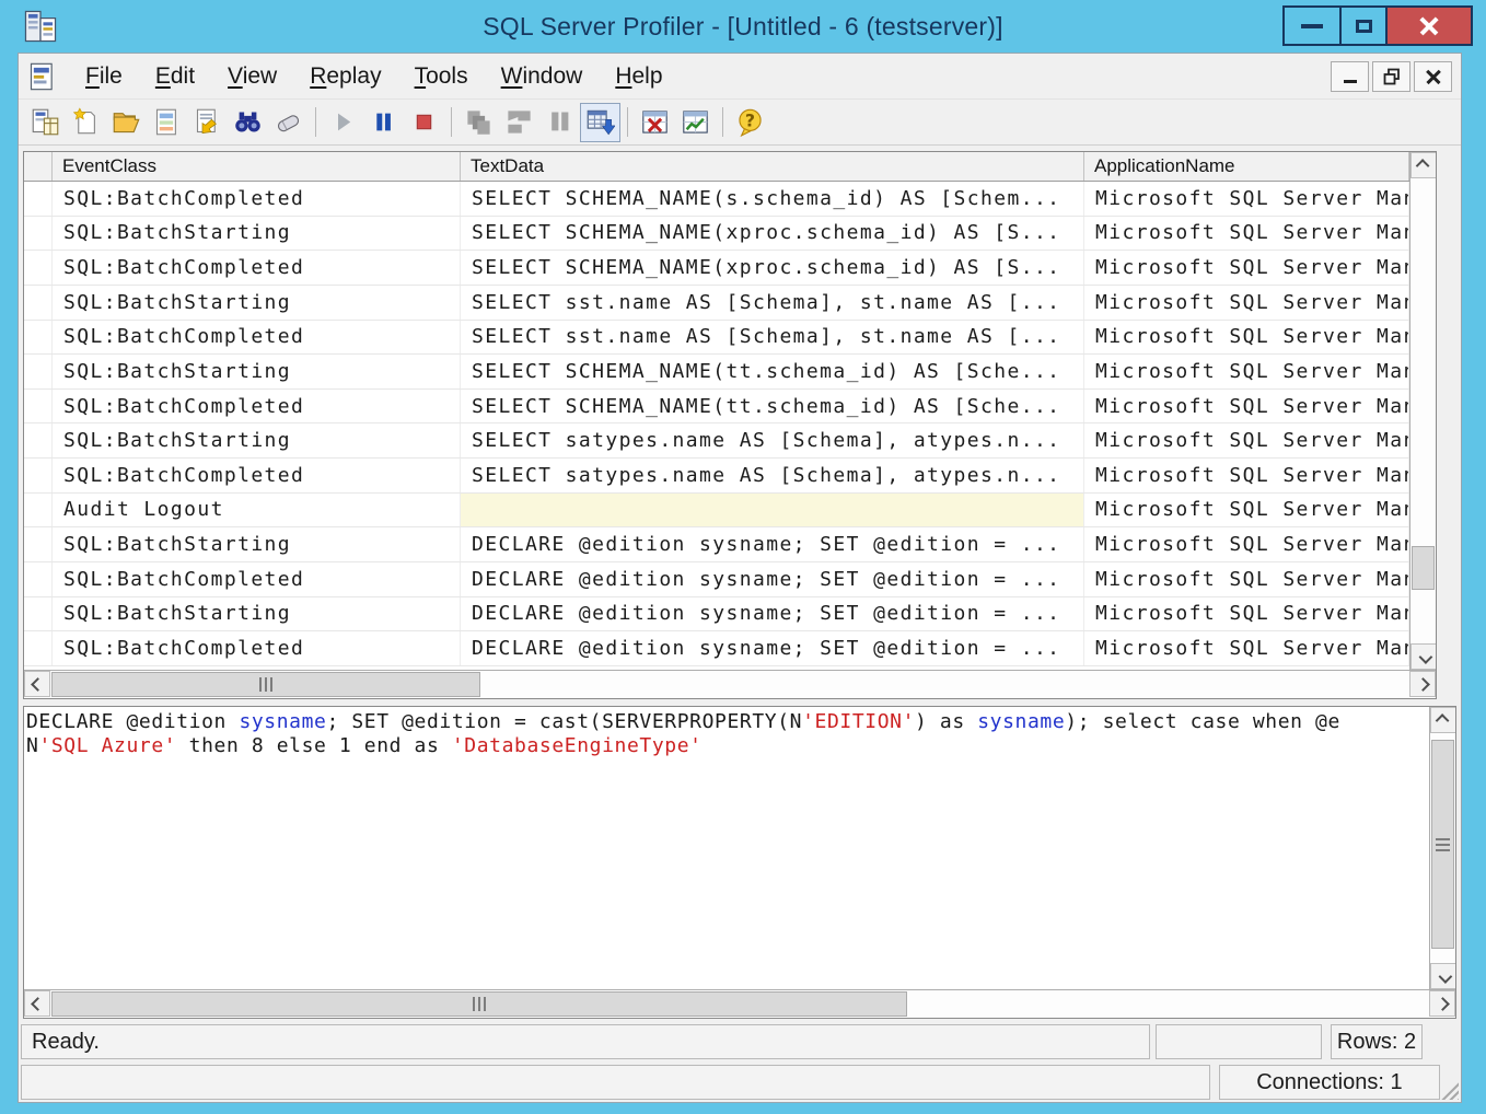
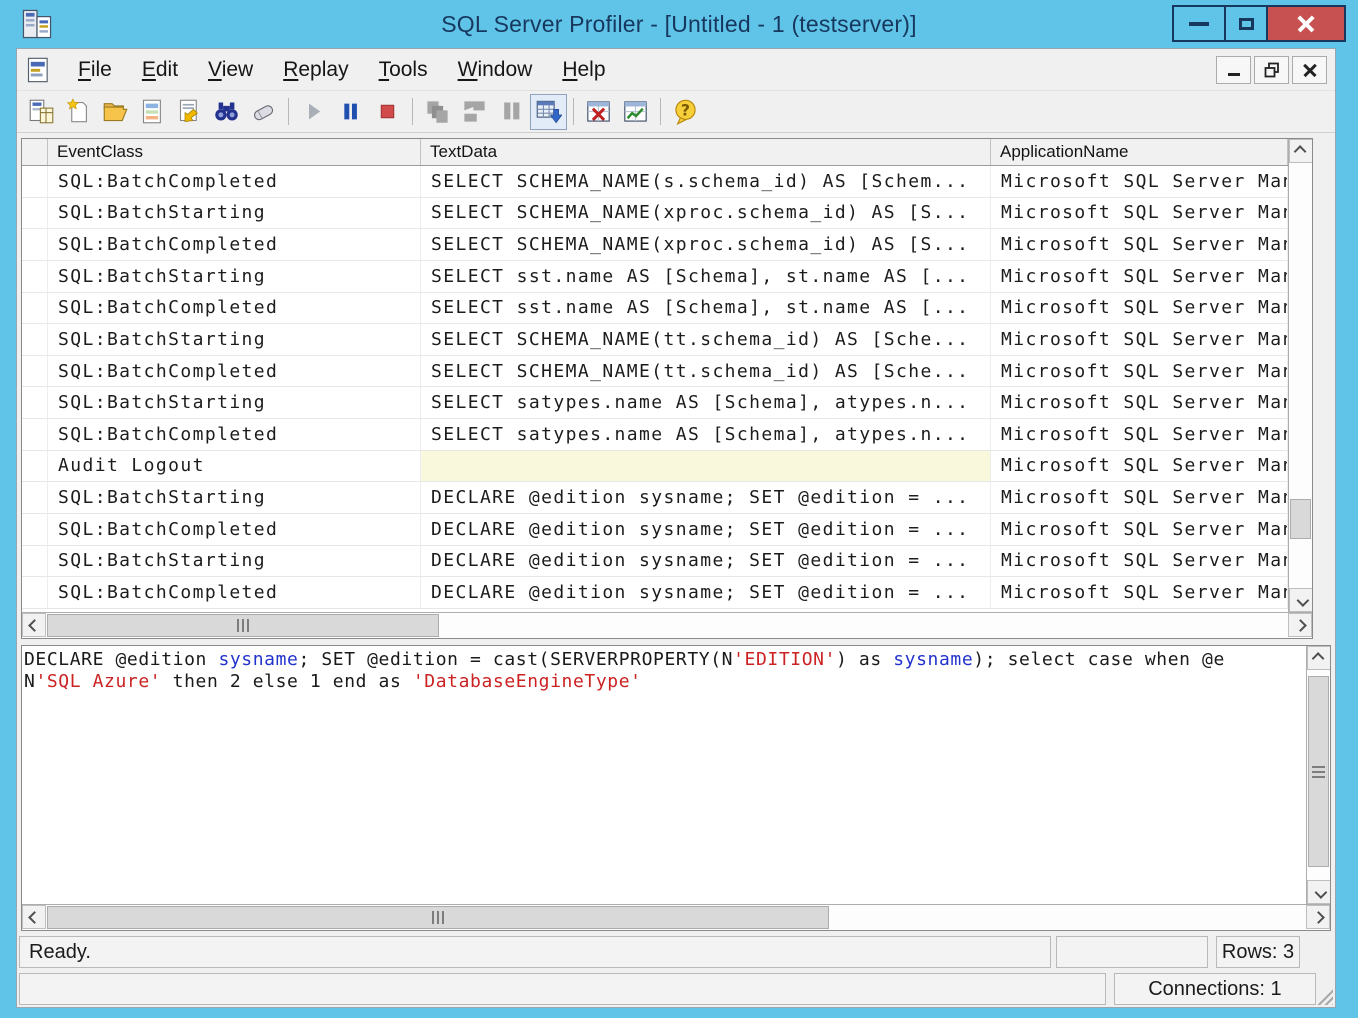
- SQL Server Profiler - [Untitled - 6 (testserver)]
+ SQL Server Profiler - [Untitled - 1 (testserver)]
  File
  Edit
  View
  Replay
  Tools
  Window
  Help
  ?
  EventClass
  TextData
  ApplicationName
  SQL:BatchCompleted
  SELECT SCHEMA_NAME(s.schema_id) AS [Schem...
  Microsoft SQL Server Ma
  SQL:BatchStarting
  SELECT SCHEMA_NAME(xproc.schema_id) AS [S...
  Microsoft SQL Server Ma
  SQL:BatchCompleted
  SELECT SCHEMA_NAME(xproc.schema_id) AS [S...
  Microsoft SQL Server Ma
  SQL:BatchStarting
  SELECT sst.name AS [Schema], st.name AS [...
  Microsoft SQL Server Ma
  SQL:BatchCompleted
  SELECT sst.name AS [Schema], st.name AS [...
  Microsoft SQL Server Ma
  SQL:BatchStarting
  SELECT SCHEMA_NAME(tt.schema_id) AS [Sche...
  Microsoft SQL Server Ma
  SQL:BatchCompleted
  SELECT SCHEMA_NAME(tt.schema_id) AS [Sche...
  Microsoft SQL Server Ma
  SQL:BatchStarting
  SELECT satypes.name AS [Schema], atypes.n...
  Microsoft SQL Server Ma
  SQL:BatchCompleted
  SELECT satypes.name AS [Schema], atypes.n...
  Microsoft SQL Server Ma
  Audit Logout
  Microsoft SQL Server Ma
  SQL:BatchStarting
  DECLARE @edition sysname; SET @edition = ...
  Microsoft SQL Server Ma
  SQL:BatchCompleted
  DECLARE @edition sysname; SET @edition = ...
  Microsoft SQL Server Ma
  SQL:BatchStarting
  DECLARE @edition sysname; SET @edition = ...
  Microsoft SQL Server Ma
  SQL:BatchCompleted
  DECLARE @edition sysname; SET @edition = ...
  Microsoft SQL Server Ma
  DECLARE @edition sysname; SET @edition = cast(SERVERPROPERTY(N'EDITION') as sysname); select case when @e
- N'SQL Azure' then 8 else 1 end as 'DatabaseEngineType'
+ N'SQL Azure' then 2 else 1 end as 'DatabaseEngineType'
  Ready.
- Rows: 2
+ Rows: 3
  Connections: 1
